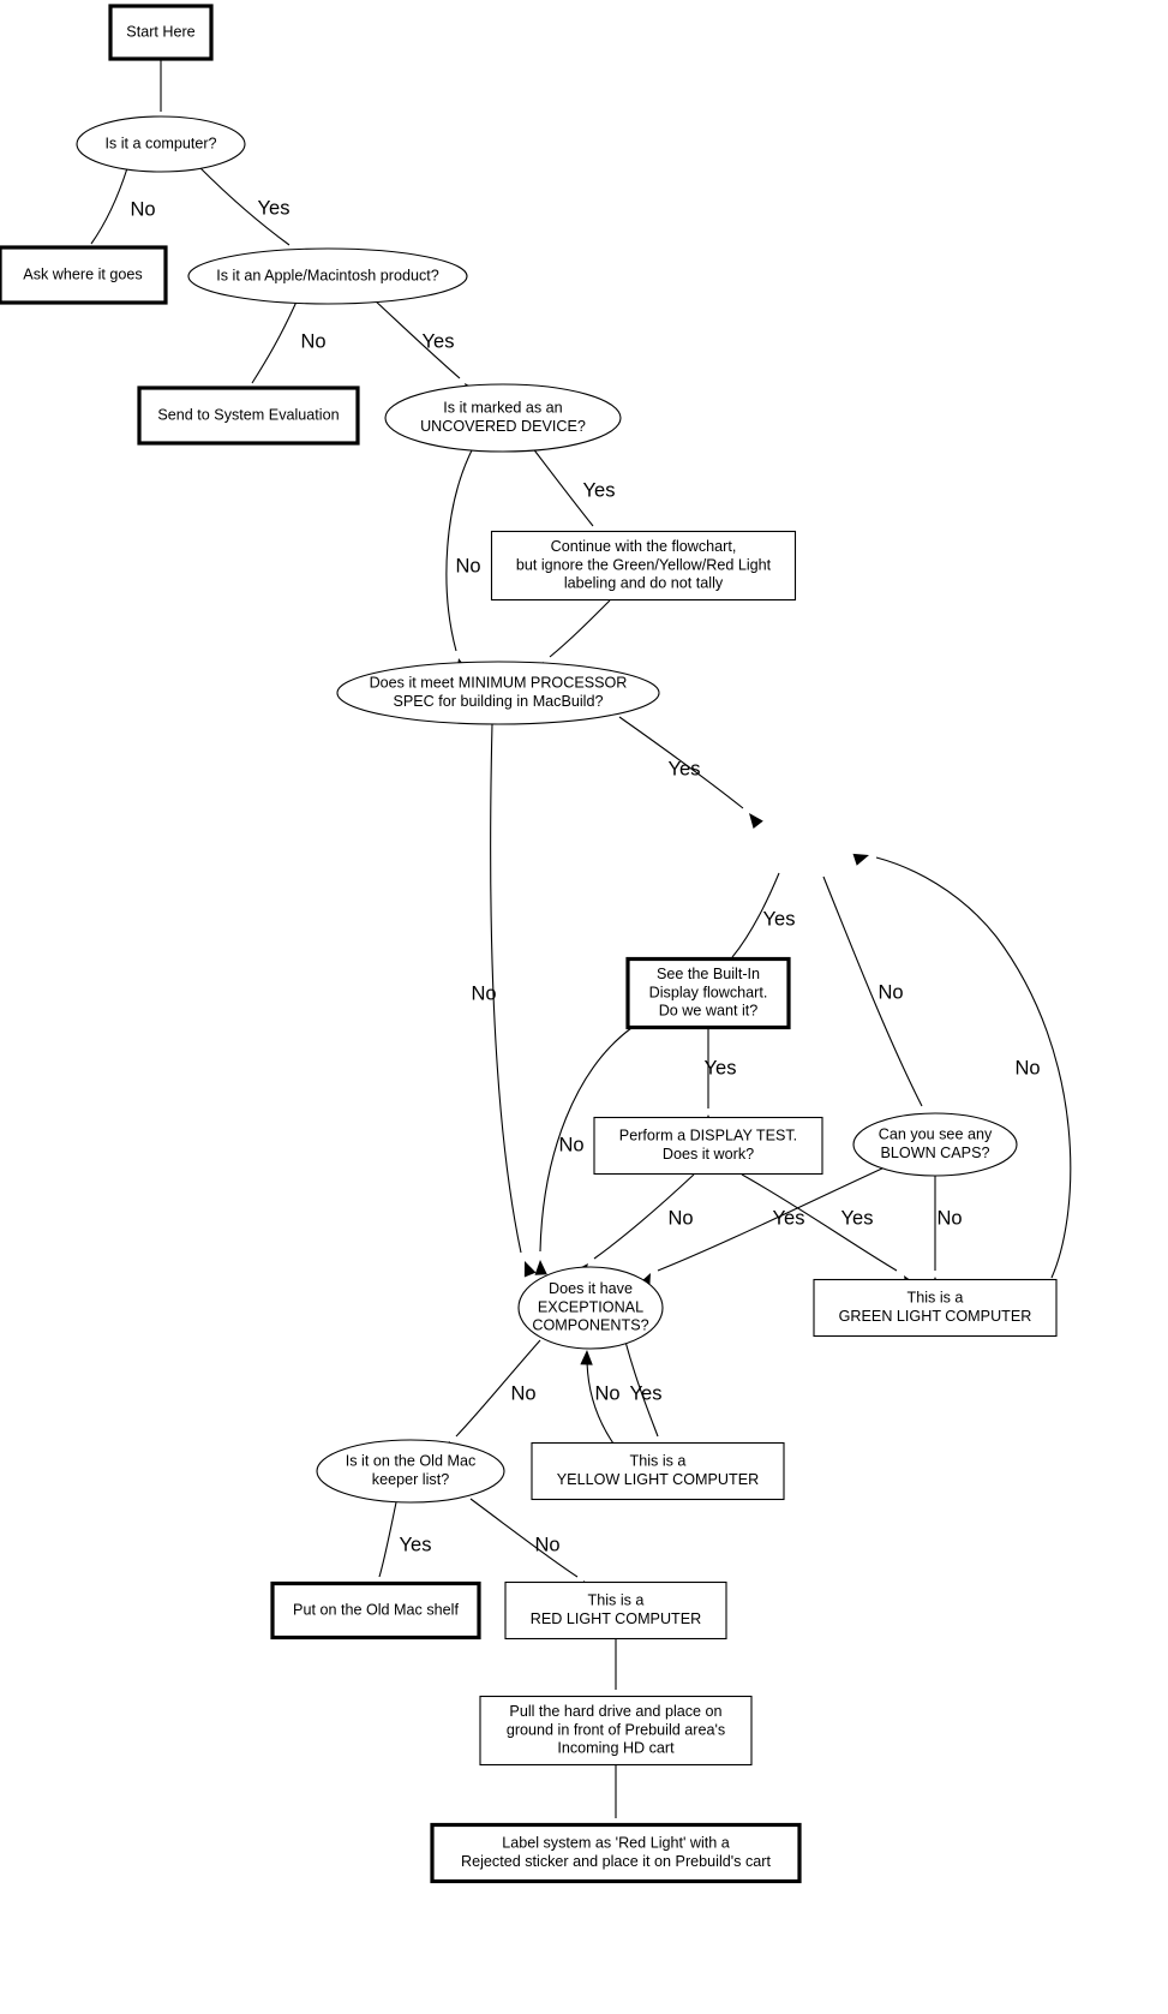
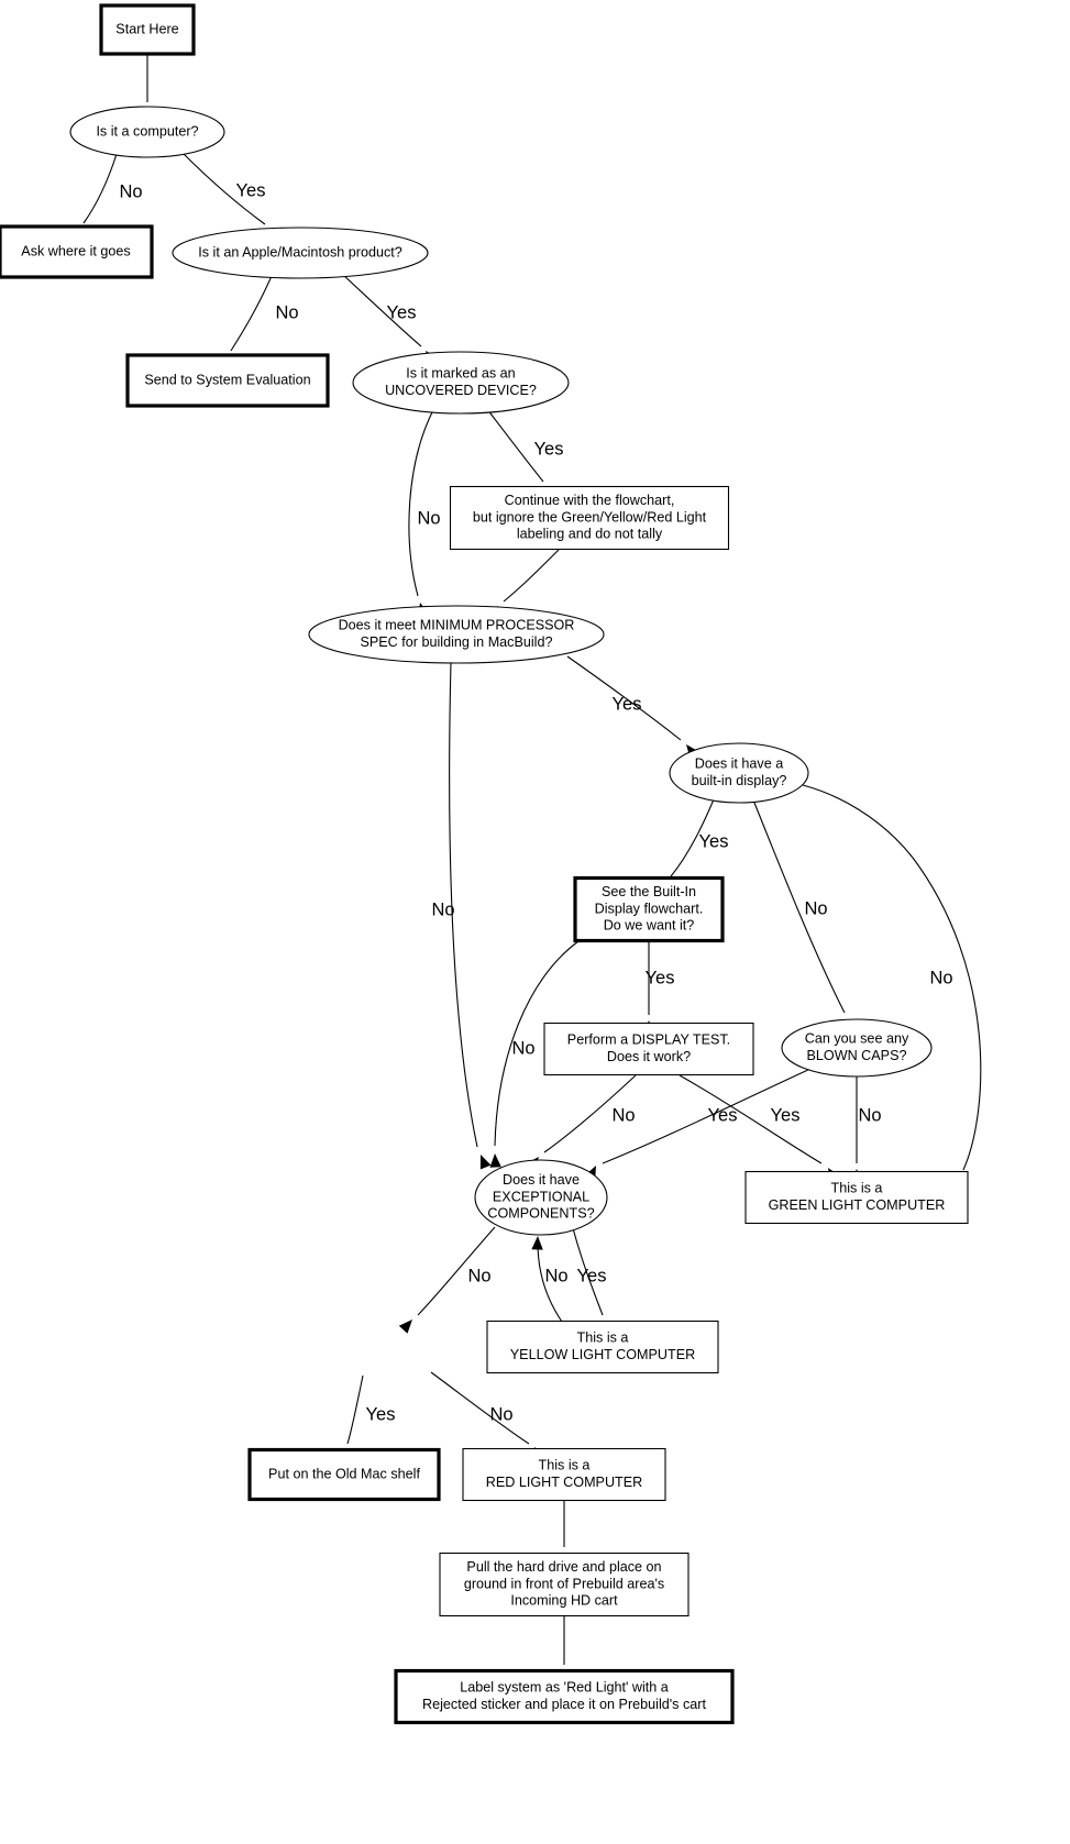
  No
  Yes
  No
  Yes
  No
  Yes
  Yes
  No
  Yes
  No
  Yes
  No
  No
  Yes
  Yes
  No
  No
  No
  Yes
  No
  Yes
  No
  Start Here
  Is it a computer?
  Ask where it goes
  Is it an Apple/Macintosh product?
  Send to System Evaluation
  Is it marked as an
  UNCOVERED DEVICE?
  Continue with the flowchart,
  but ignore the Green/Yellow/Red Light
  labeling and do not tally
  Does it meet MINIMUM PROCESSOR
  SPEC for building in MacBuild?
+ Does it have a
+ built-in display?
  See the Built-In
  Display flowchart.
  Do we want it?
  Perform a DISPLAY TEST.
  Does it work?
  Can you see any
  BLOWN CAPS?
  This is a
  GREEN LIGHT COMPUTER
  Does it have
  EXCEPTIONAL
  COMPONENTS?
- Is it on the Old Mac
- keeper list?
  This is a
  YELLOW LIGHT COMPUTER
  Put on the Old Mac shelf
  This is a
  RED LIGHT COMPUTER
  Pull the hard drive and place on
  ground in front of Prebuild area's
  Incoming HD cart
  Label system as 'Red Light' with a
  Rejected sticker and place it on Prebuild's cart
